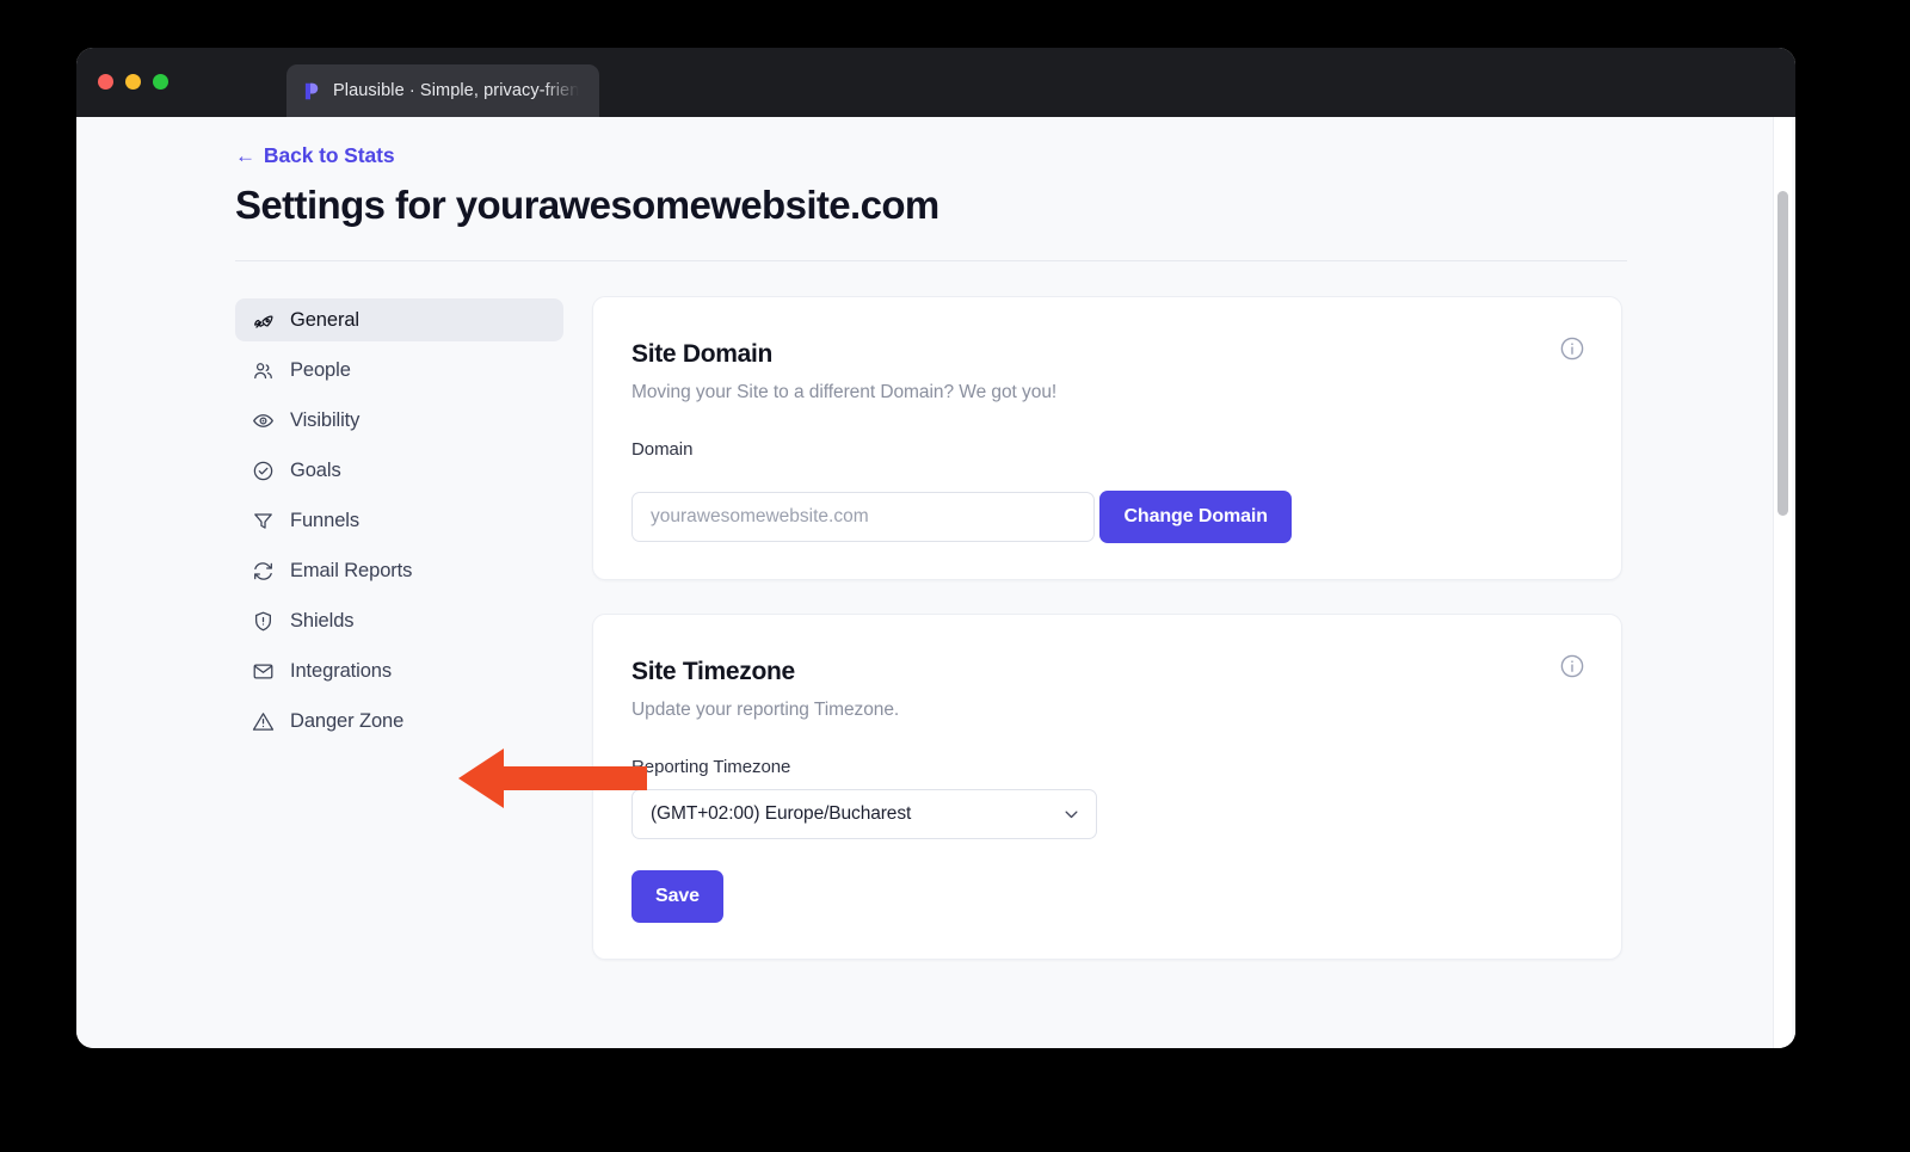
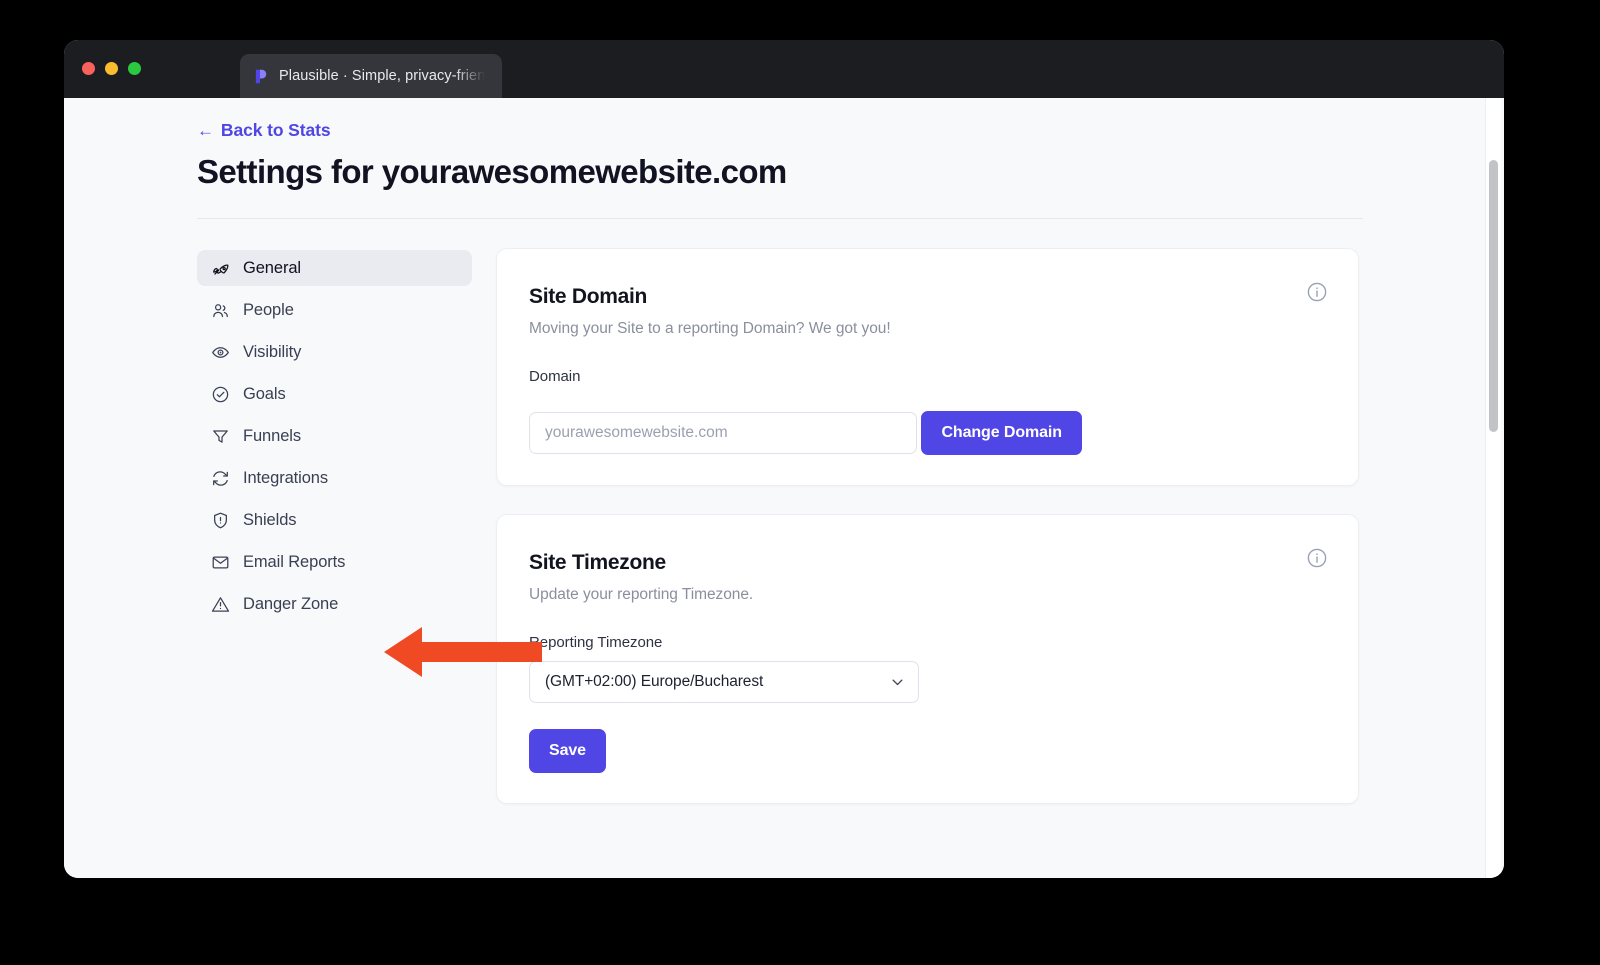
  Plausible · Simple, privacy-frien
  ←
  Back to Stats
  Settings for yourawesomewebsite.com
  General
  People
  Visibility
  Goals
  Funnels
- Email Reports
+ Integrations
  Shields
- Integrations
+ Email Reports
  Danger Zone
  Site Domain
- Moving your Site to a different Domain? We got you!
+ Moving your Site to a reporting Domain? We got you!
  Domain
  yourawesomewebsite.com Change Domain
  Site Timezone
  Update your reporting Timezone.
  eporting Timezone
  (GMT+02:00) Europe/Bucharest
  Save
